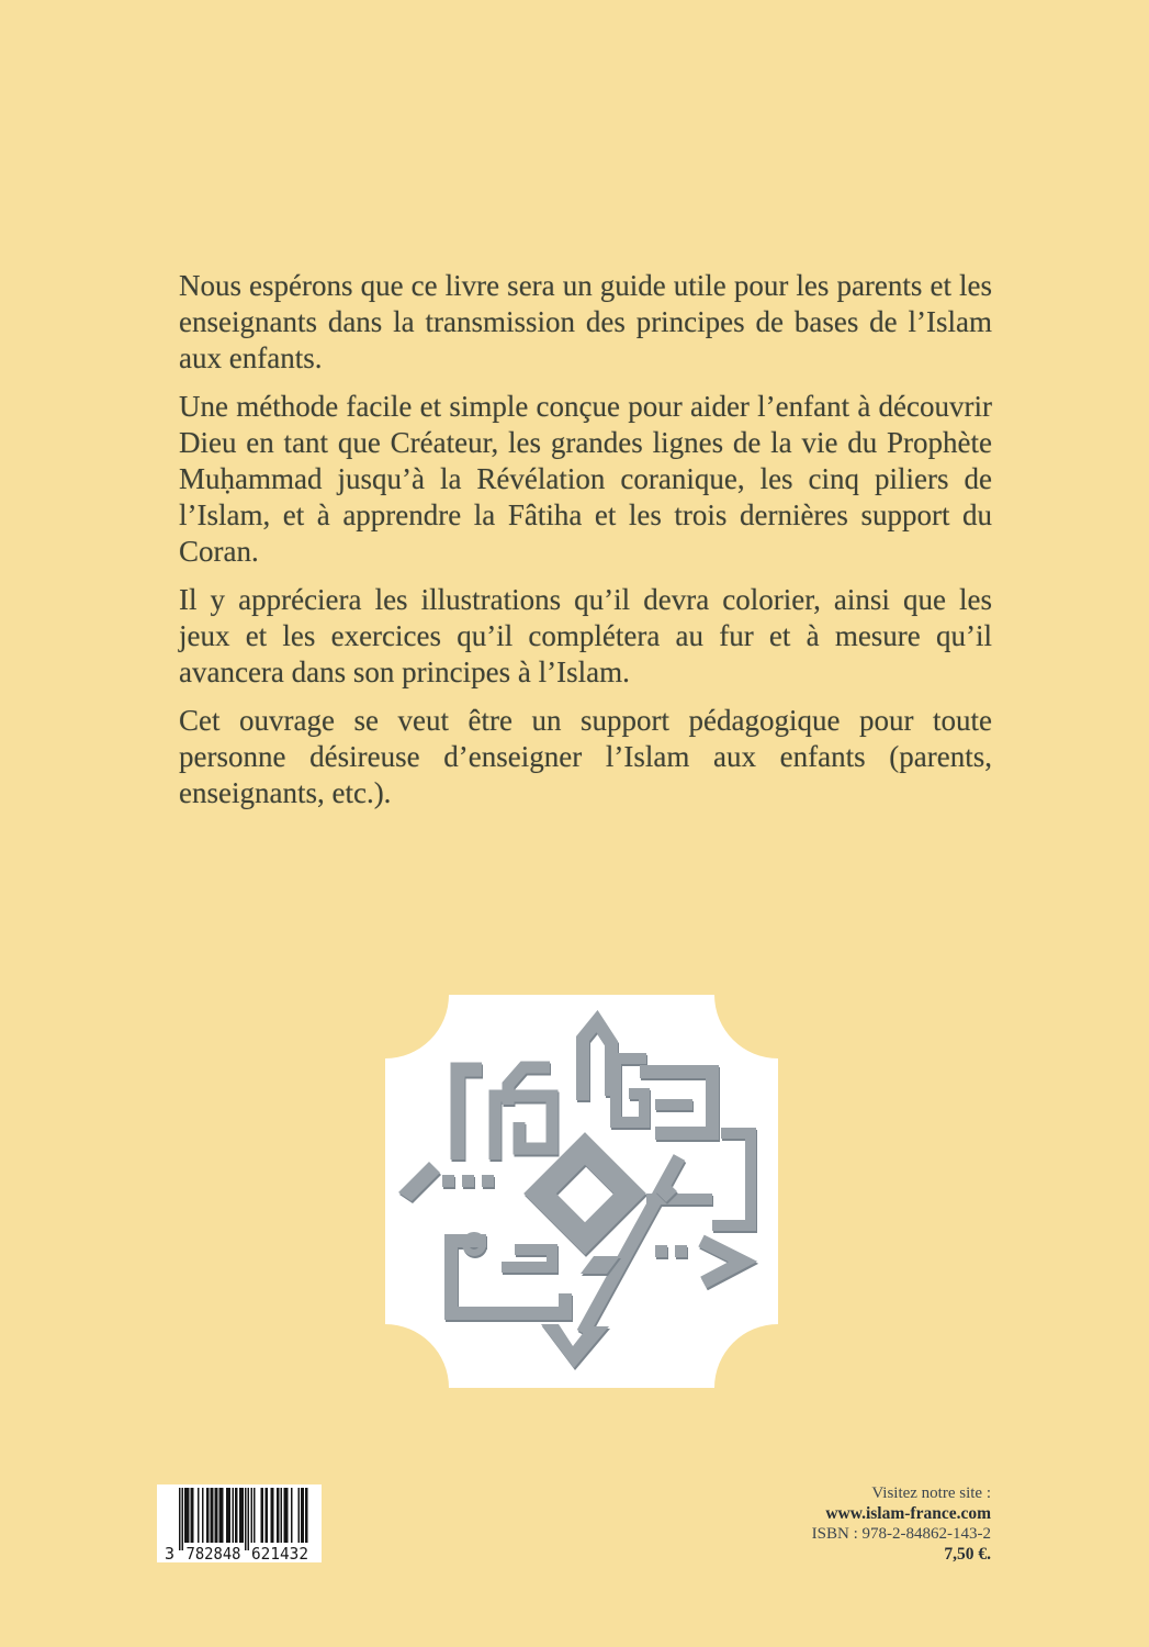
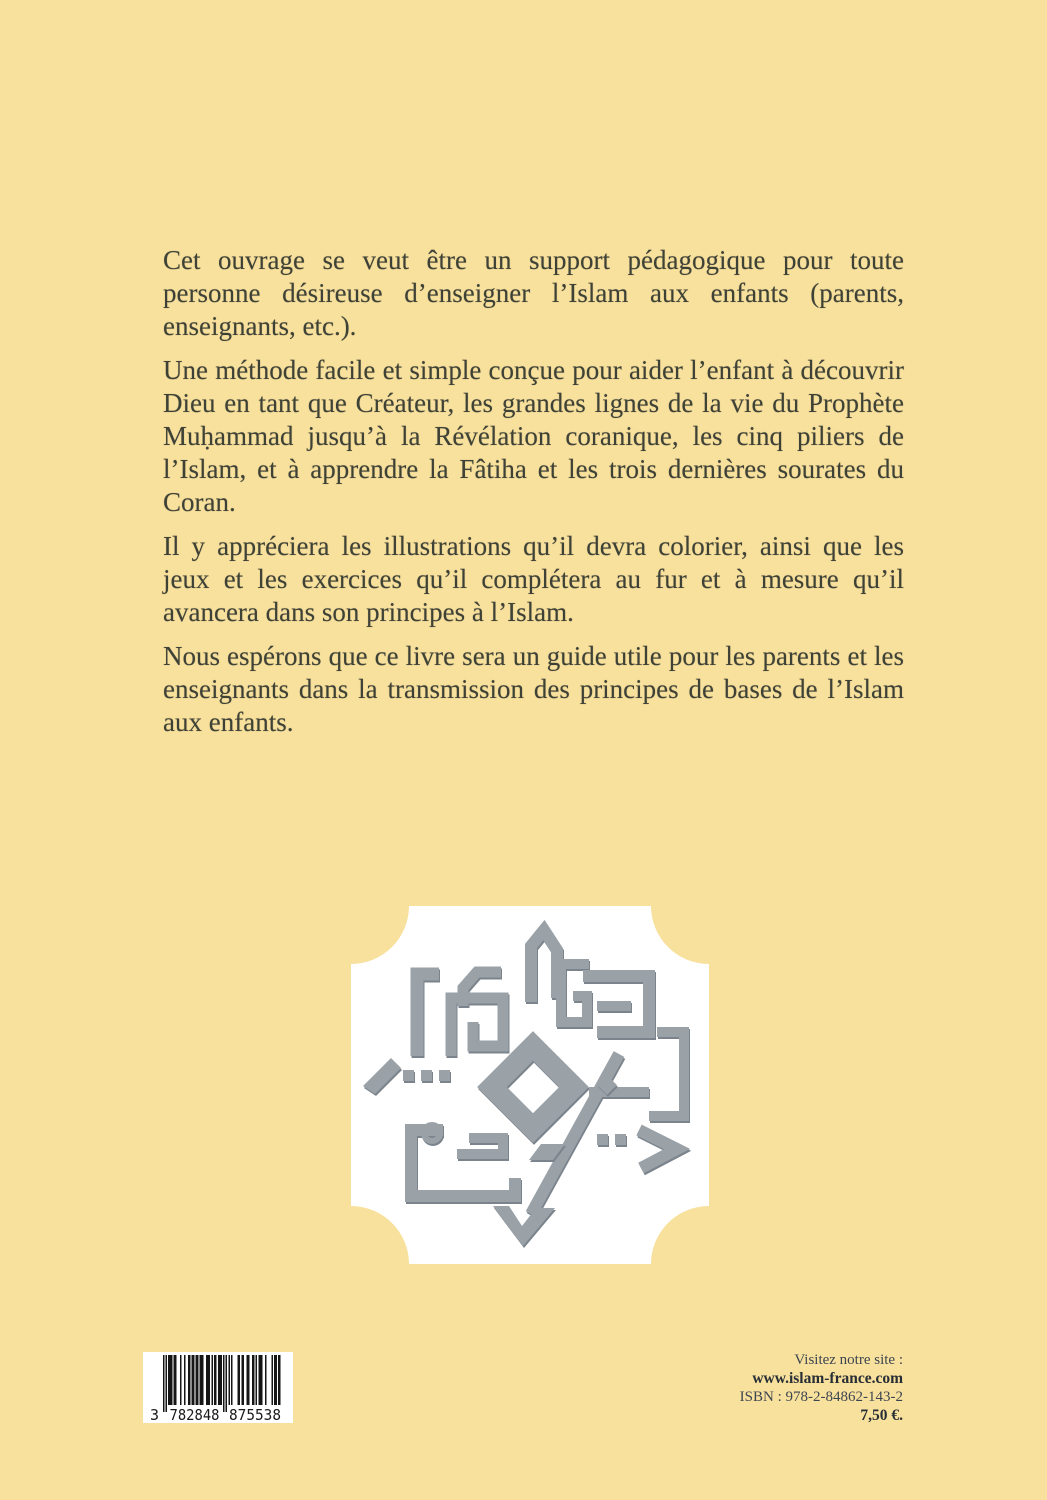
- Nous espérons que ce livre sera un guide utile pour les parents et les enseignants dans la transmission des principes de bases de l’Islam aux enfants.
+ Cet ouvrage se veut être un support pédagogique pour toute personne désireuse d’enseigner l’Islam aux enfants (parents, enseignants, etc.).
- Une méthode facile et simple conçue pour aider l’enfant à découvrir Dieu en tant que Créateur, les grandes lignes de la vie du Prophète Muḥammad jusqu’à la Révélation coranique, les cinq piliers de l’Islam, et à apprendre la Fâtiha et les trois dernières support du Coran.
+ Une méthode facile et simple conçue pour aider l’enfant à découvrir Dieu en tant que Créateur, les grandes lignes de la vie du Prophète Muḥammad jusqu’à la Révélation coranique, les cinq piliers de l’Islam, et à apprendre la Fâtiha et les trois dernières sourates du Coran.
  Il y appréciera les illustrations qu’il devra colorier, ainsi que les jeux et les exercices qu’il complétera au fur et à mesure qu’il avancera dans son principes à l’Islam.
- Cet ouvrage se veut être un support pédagogique pour toute personne désireuse d’enseigner l’Islam aux enfants (parents, enseignants, etc.).
+ Nous espérons que ce livre sera un guide utile pour les parents et les enseignants dans la transmission des principes de bases de l’Islam aux enfants.
  3
  782848
- 621432
+ 875538
  Visitez notre site :
  www.islam-france.com
  ISBN : 978-2-84862-143-2
  7,50 €.
